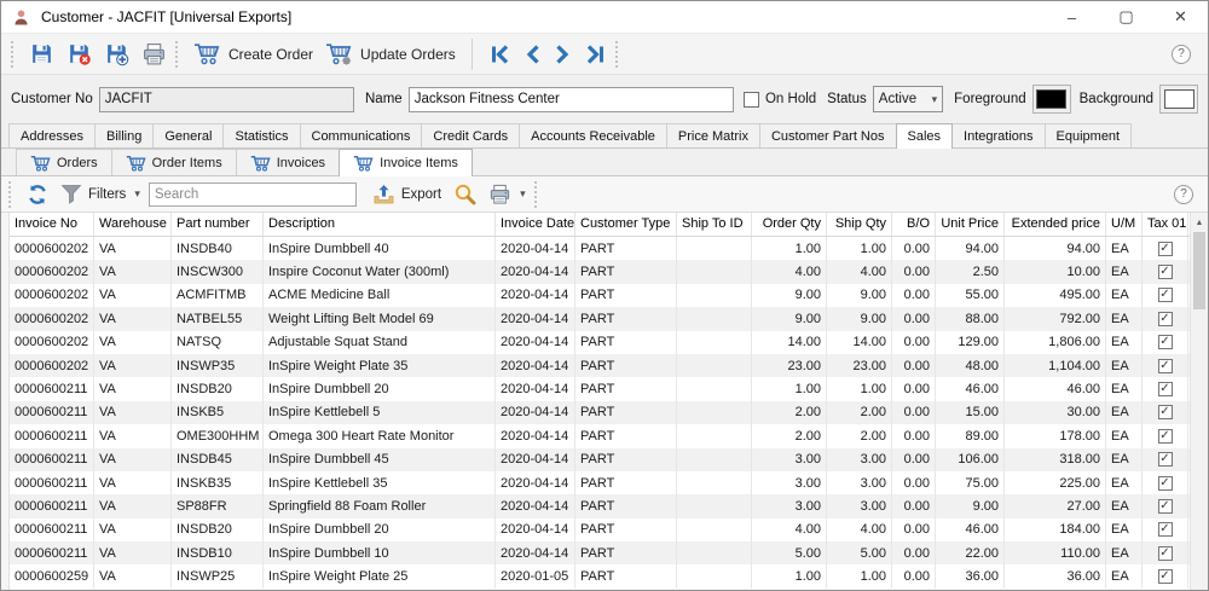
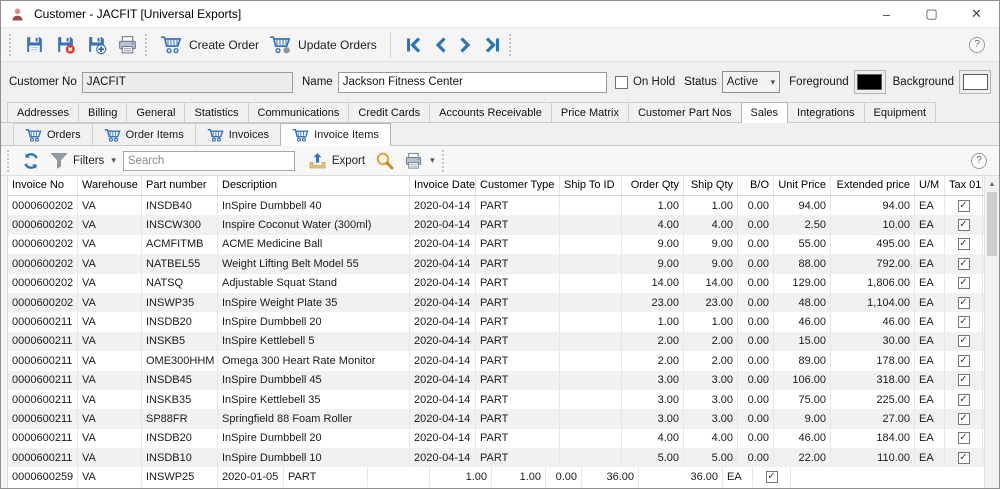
  Customer - JACFIT [Universal Exports]
  –
  ▢
  ✕
  Create Order
  Update Orders
  ?
  Customer No
  JACFIT
  Name
  Jackson Fitness Center
  On Hold
  Status
  Active
  ▾
  Foreground
  Background
  Addresses
  Billing
  General
  Statistics
  Communications
  Credit Cards
  Accounts Receivable
  Price Matrix
  Customer Part Nos
  Sales
  Integrations
  Equipment
  Orders
  Order Items
  Invoices
  Invoice Items
  Filters
  ▾
  Search
  Export
  ▾
  ?
  Invoice No
  Warehouse
  Part number
  Description
  Invoice Date
  Customer Type
  Ship To ID
  Order Qty
  Ship Qty
  B/O
  Unit Price
  Extended price
  U/M
  Tax 01
  0000600202
  VA
  INSDB40
  InSpire Dumbbell 40
  2020-04-14
  PART
  1.00
  1.00
  0.00
  94.00
  94.00
  EA
  ✓
  0000600202
  VA
  INSCW300
  Inspire Coconut Water (300ml)
  2020-04-14
  PART
  4.00
  4.00
  0.00
  2.50
  10.00
  EA
  ✓
  0000600202
  VA
  ACMFITMB
  ACME Medicine Ball
  2020-04-14
  PART
  9.00
  9.00
  0.00
  55.00
  495.00
  EA
  ✓
  0000600202
  VA
  NATBEL55
- Weight Lifting Belt Model 69
+ Weight Lifting Belt Model 55
  2020-04-14
  PART
  9.00
  9.00
  0.00
  88.00
  792.00
  EA
  ✓
  0000600202
  VA
  NATSQ
  Adjustable Squat Stand
  2020-04-14
  PART
  14.00
  14.00
  0.00
  129.00
  1,806.00
  EA
  ✓
  0000600202
  VA
  INSWP35
  InSpire Weight Plate 35
  2020-04-14
  PART
  23.00
  23.00
  0.00
  48.00
  1,104.00
  EA
  ✓
  0000600211
  VA
  INSDB20
  InSpire Dumbbell 20
  2020-04-14
  PART
  1.00
  1.00
  0.00
  46.00
  46.00
  EA
  ✓
  0000600211
  VA
  INSKB5
  InSpire Kettlebell 5
  2020-04-14
  PART
  2.00
  2.00
  0.00
  15.00
  30.00
  EA
  ✓
  0000600211
  VA
  OME300HHM
  Omega 300 Heart Rate Monitor
  2020-04-14
  PART
  2.00
  2.00
  0.00
  89.00
  178.00
  EA
  ✓
  0000600211
  VA
  INSDB45
  InSpire Dumbbell 45
  2020-04-14
  PART
  3.00
  3.00
  0.00
  106.00
  318.00
  EA
  ✓
  0000600211
  VA
  INSKB35
  InSpire Kettlebell 35
  2020-04-14
  PART
  3.00
  3.00
  0.00
  75.00
  225.00
  EA
  ✓
  0000600211
  VA
  SP88FR
  Springfield 88 Foam Roller
  2020-04-14
  PART
  3.00
  3.00
  0.00
  9.00
  27.00
  EA
  ✓
  0000600211
  VA
  INSDB20
  InSpire Dumbbell 20
  2020-04-14
  PART
  4.00
  4.00
  0.00
  46.00
  184.00
  EA
  ✓
  0000600211
  VA
  INSDB10
  InSpire Dumbbell 10
  2020-04-14
  PART
  5.00
  5.00
  0.00
  22.00
  110.00
  EA
  ✓
  0000600259
  VA
  INSWP25
- InSpire Weight Plate 25
  2020-01-05
  PART
  1.00
  1.00
  0.00
  36.00
  36.00
  EA
  ✓
